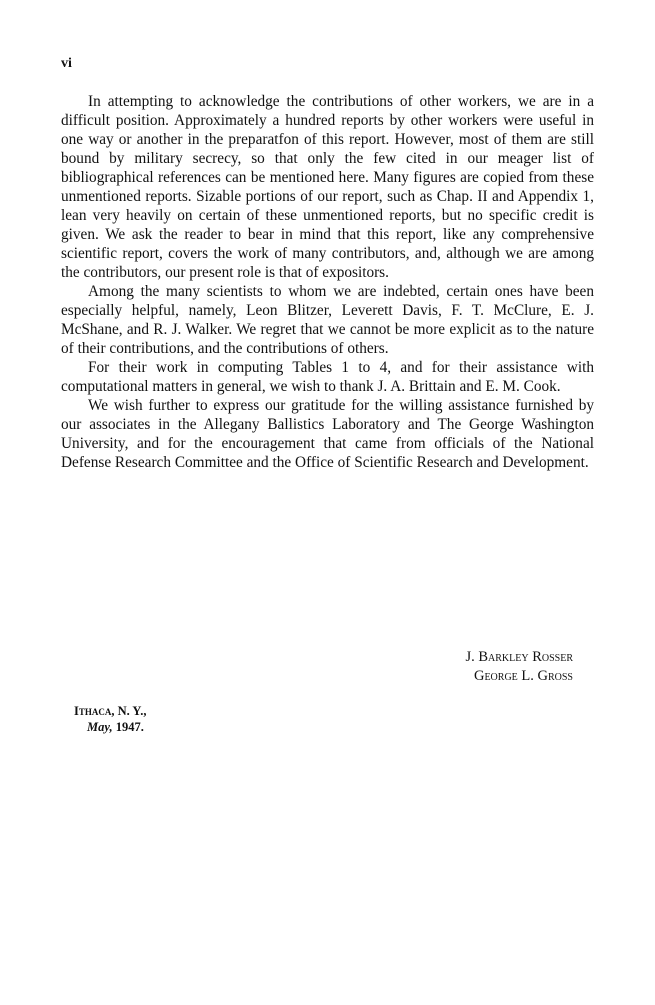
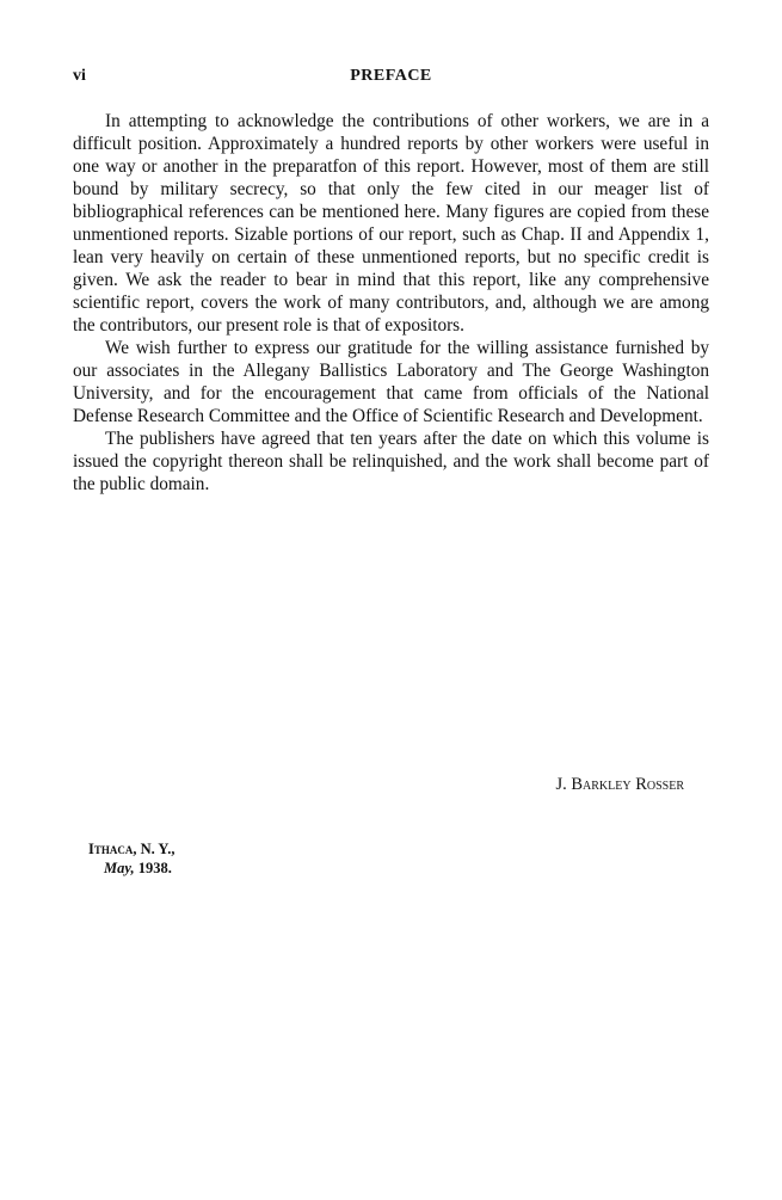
  vi
+ PREFACE
  In attempting to acknowledge the contributions of other workers, we are in a difficult position. Approximately a hundred reports by other workers were useful in one way or another in the preparatfon of this report. However, most of them are still bound by military secrecy, so that only the few cited in our meager list of bibliographical references can be mentioned here. Many figures are copied from these unmentioned reports. Sizable portions of our report, such as Chap. II and Appendix 1, lean very heavily on certain of these unmentioned reports, but no specific credit is given. We ask the reader to bear in mind that this report, like any comprehensive scientific report, covers the work of many contributors, and, although we are among the contributors, our present role is that of expositors.
- Among the many scientists to whom we are indebted, certain ones have been especially helpful, namely, Leon Blitzer, Leverett Davis, F. T. McClure, E. J. McShane, and R. J. Walker. We regret that we cannot be more explicit as to the nature of their contributions, and the contributions of others.
- For their work in computing Tables 1 to 4, and for their assistance with computational matters in general, we wish to thank J. A. Brittain and E. M. Cook.
  We wish further to express our gratitude for the willing assistance furnished by our associates in the Allegany Ballistics Laboratory and The George Washington University, and for the encouragement that came from officials of the National Defense Research Committee and the Office of Scientific Research and Development.
+ The publishers have agreed that ten years after the date on which this volume is issued the copyright thereon shall be relinquished, and the work shall become part of the public domain.
  J. Barkley Rosser
- George L. Gross
  Ithaca, N. Y.,
- May, 1947.
+ May, 1938.
